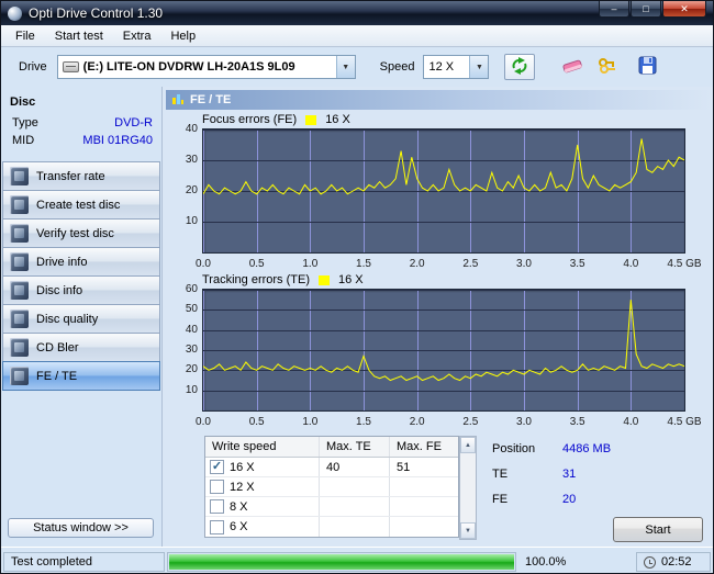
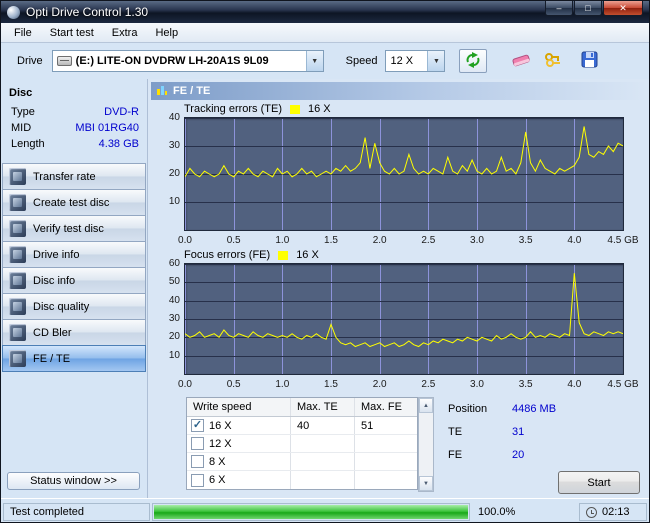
  Opti Drive Control 1.30
  –
  □
  ✕
  File
  Start test
  Extra
  Help
  Drive
  (E:) LITE-ON DVDRW LH-20A1S 9L09
  Speed
  12 X
  Disc
  Type
  DVD-R
  MID
  MBI 01RG40
+ Length
+ 4.38 GB
  Transfer rate
  Create test disc
  Verify test disc
  Drive info
  Disc info
  Disc quality
  CD Bler
  FE / TE
  Status window >>
  FE / TE
- Focus errors (FE)
+ Tracking errors (TE)
  16 X
  10
  20
  30
  40
  0.0
  0.5
  1.0
  1.5
  2.0
  2.5
  3.0
  3.5
  4.0
  4.5 GB
- Tracking errors (TE)
+ Focus errors (FE)
  16 X
  10
  20
  30
  40
  50
  60
  0.0
  0.5
  1.0
  1.5
  2.0
  2.5
  3.0
  3.5
  4.0
  4.5 GB
  Write speed
  Max. TE
  Max. FE
  ✓
  16 X
  40
  51
  12 X
  8 X
  6 X
  Position
  4486 MB
  TE
  31
  FE
  20
  Start
  Test completed
  100.0%
- 02:52
+ 02:13
